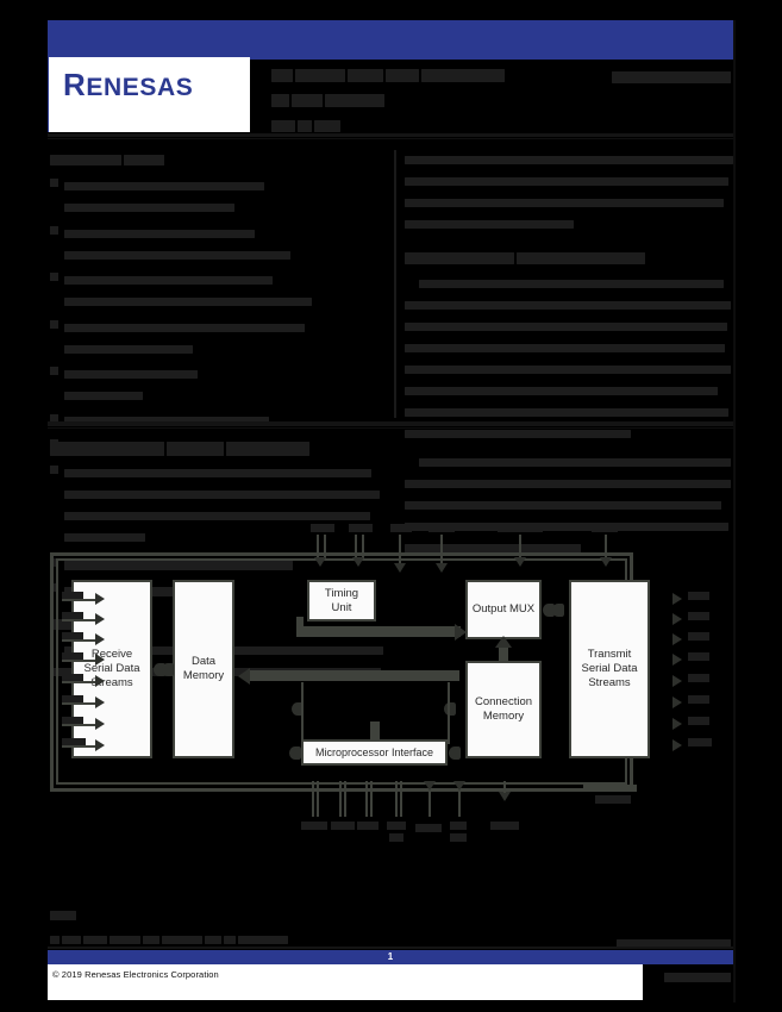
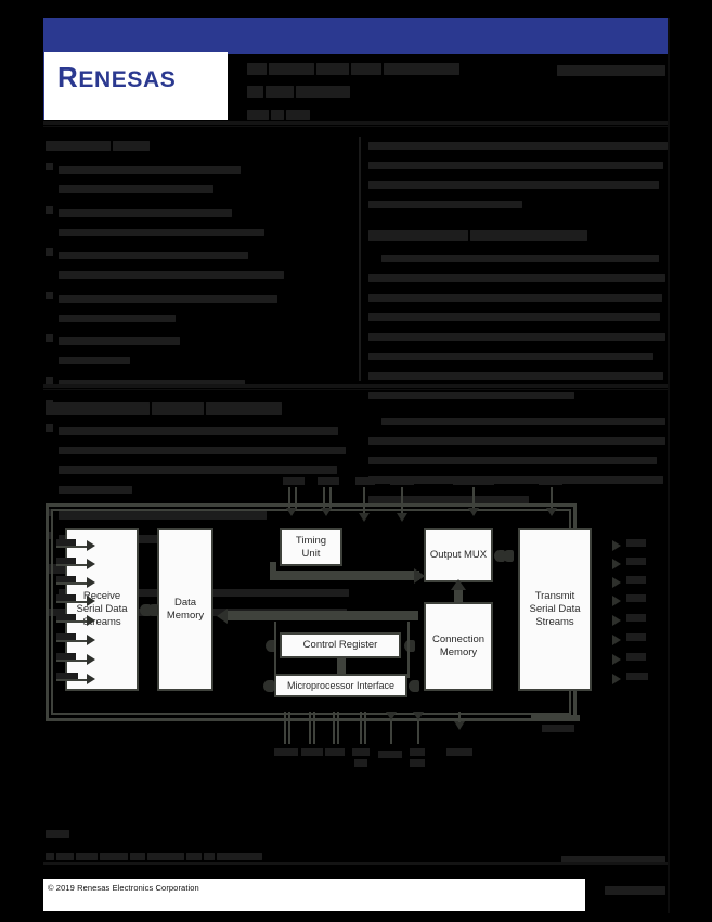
  RENESAS
  Receive
  Serial Data
  Streams
  Data
  Memory
  Timing
  Unit
  Output MUX
+ Control Register
  Connection
  Memory
  Microprocessor Interface
  Transmit
  Serial Data
  Streams
- 1
  © 2019 Renesas Electronics Corporation
